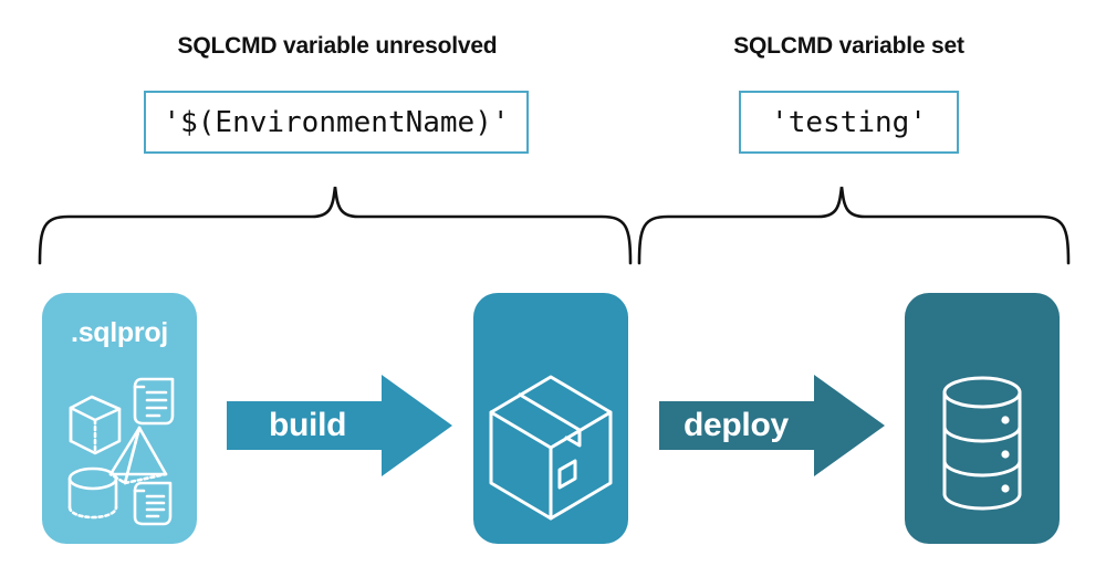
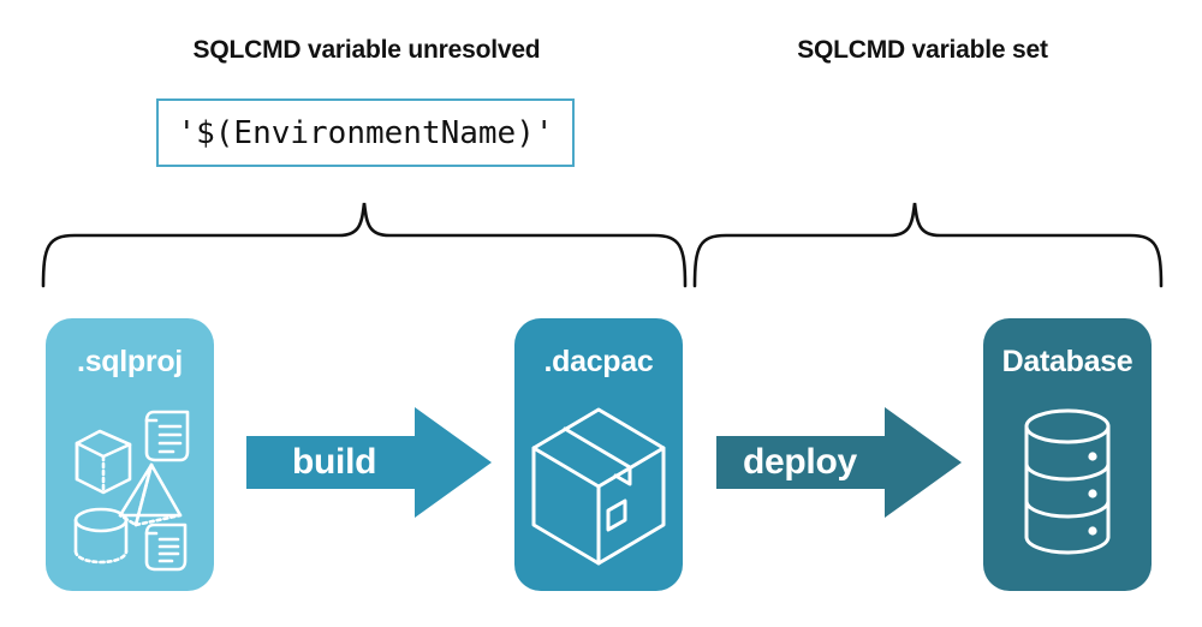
  SQLCMD variable unresolved
  SQLCMD variable set
  '$(EnvironmentName)'
- 'testing'
  .sqlproj
  build
+ .dacpac
  deploy
+ Database
